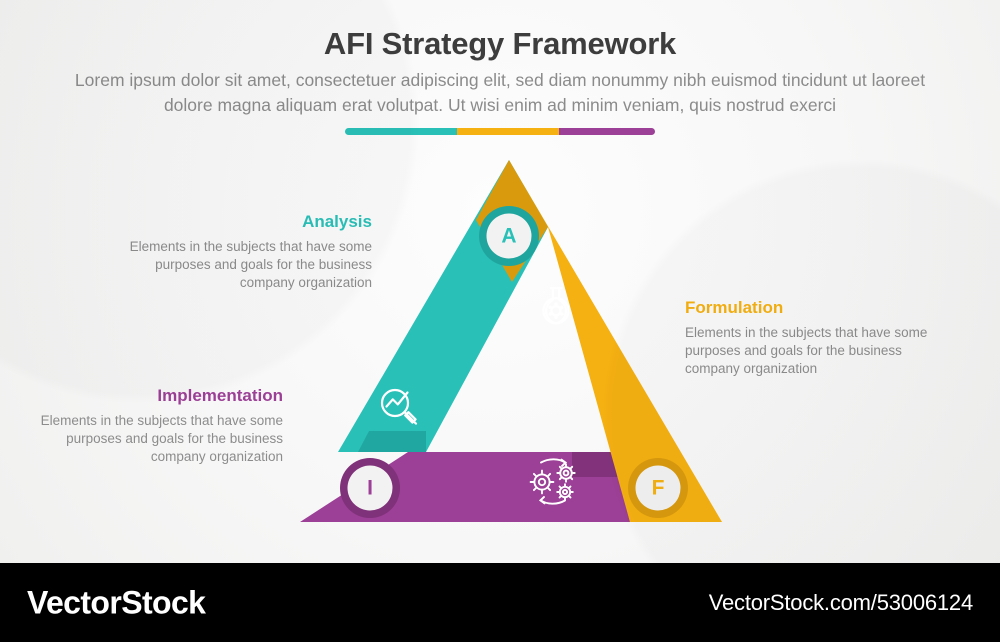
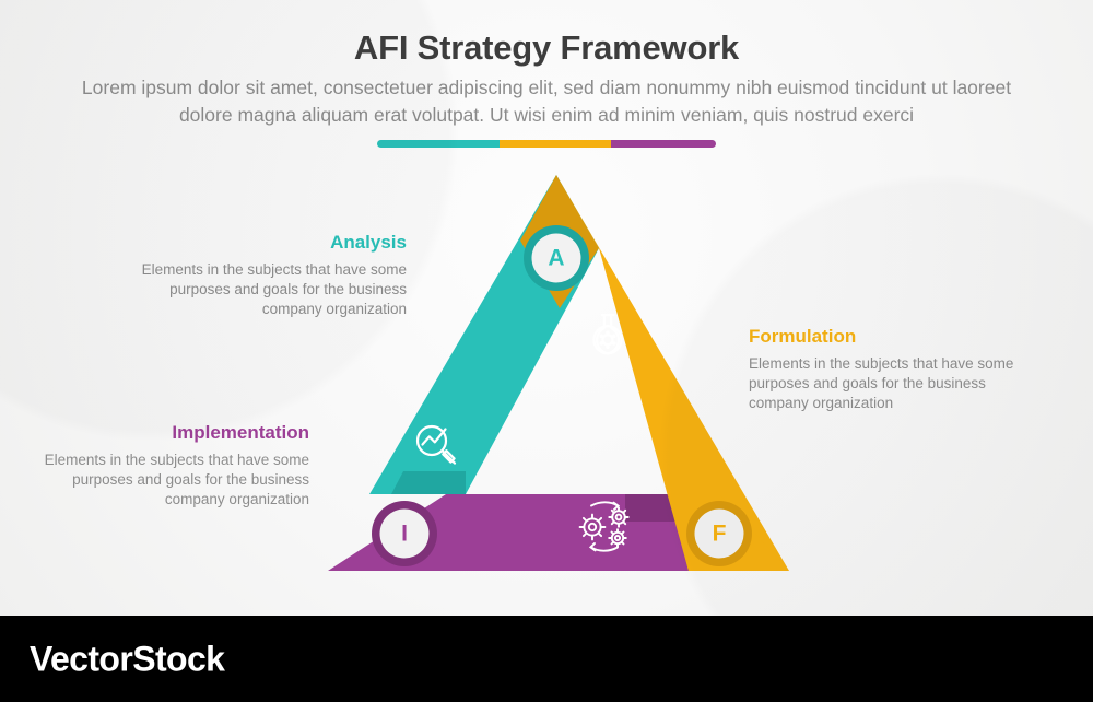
  VectorStock
- VectorStock.com/53006124
